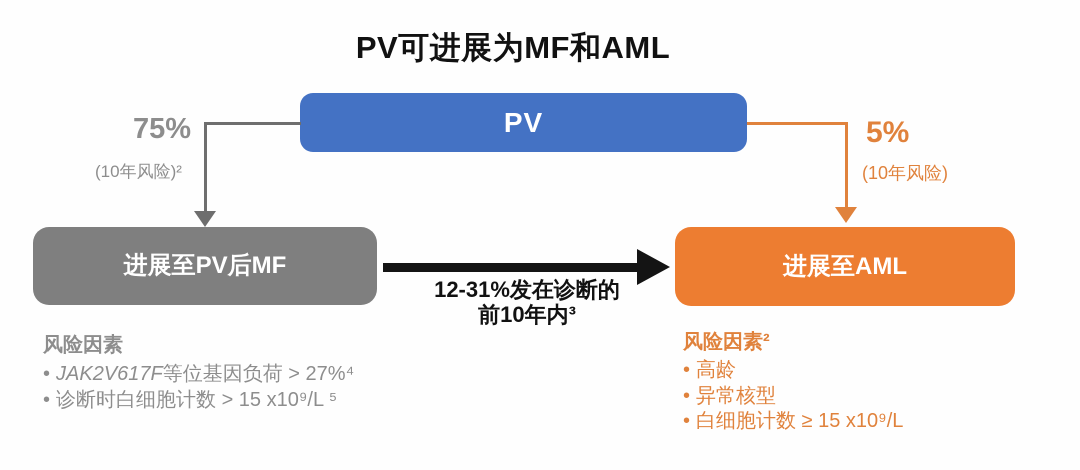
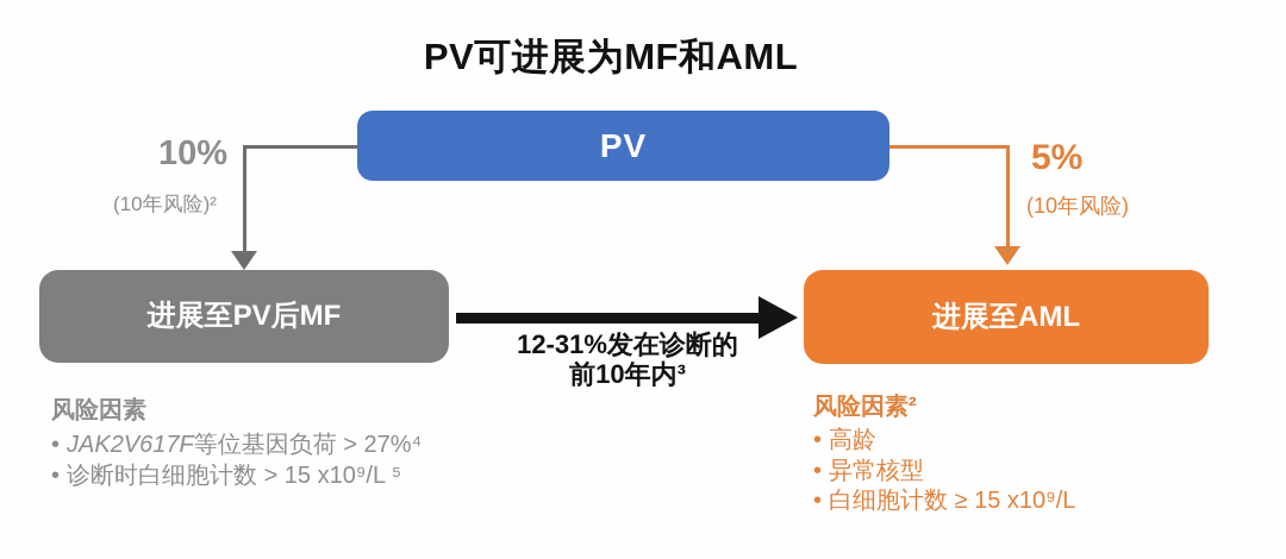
  PV可进展为MF和AML
  PV
- 75%
+ 10%
  (10年风险)²
  5%
  (10年风险)
  进展至PV后MF
  进展至AML
  12-31%发在诊断的
  前10年内³
  风险因素
  • JAK2V617F等位基因负荷 > 27%⁴
  • 诊断时白细胞计数 > 15 x10⁹/L ⁵
  风险因素²
  • 高龄
  • 异常核型
  • 白细胞计数 ≥ 15 x10⁹/L
